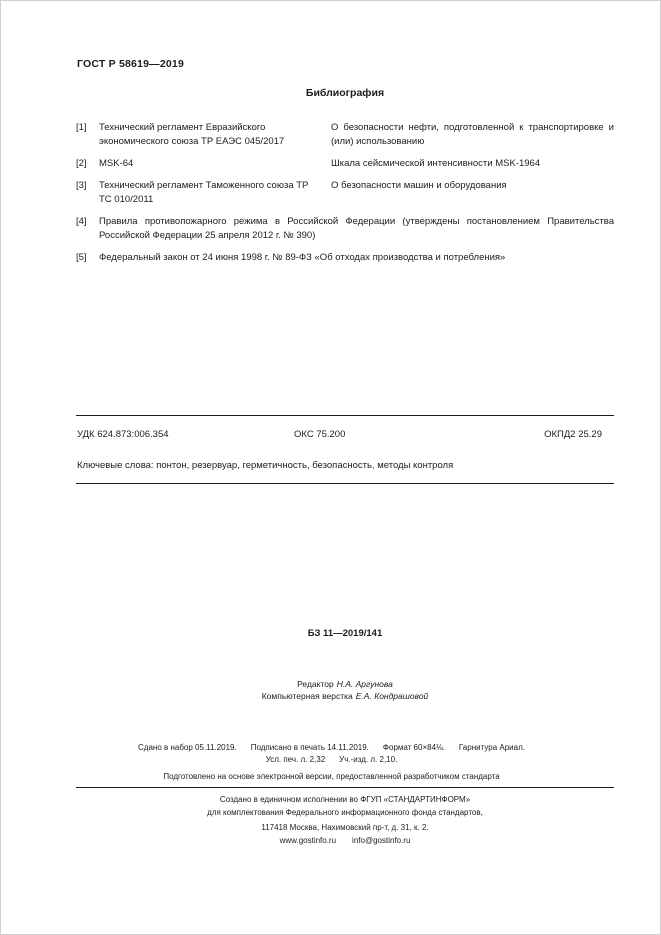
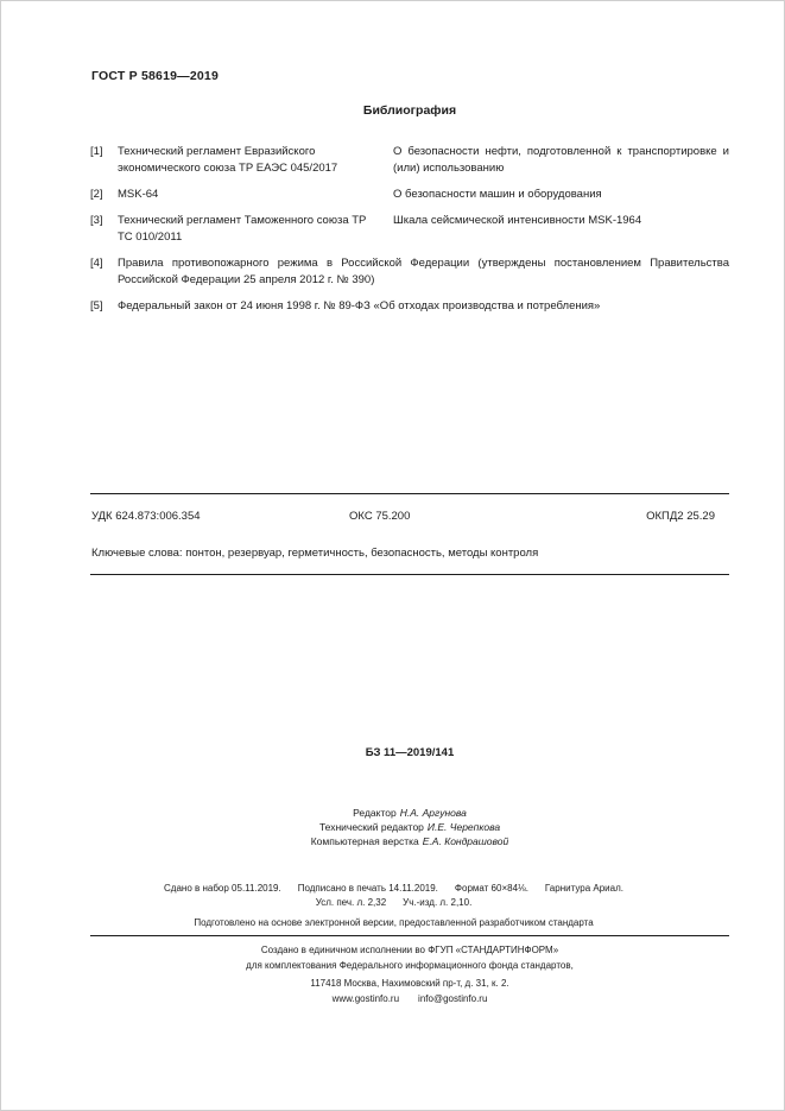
  ГОСТ Р 58619—2019
  Библиография
  [1]
  Технический регламент Евразийского экономического союза ТР ЕАЭС 045/2017
  О безопасности нефти, подготовленной к транспортировке и (или) использованию
  [2]
  MSK-64
- Шкала сейсмической интенсивности MSK-1964
+ О безопасности машин и оборудования
  [3]
  Технический регламент Таможенного союза ТР ТС 010/2011
- О безопасности машин и оборудования
+ Шкала сейсмической интенсивности MSK-1964
  [4]
  Правила противопожарного режима в Российской Федерации (утверждены постановлением Правительства Российской Федерации 25 апреля 2012 г. № 390)
  [5]
  Федеральный закон от 24 июня 1998 г. № 89-ФЗ «Об отходах производства и потребления»
  УДК 624.873:006.354
  ОКС 75.200
  ОКПД2 25.29
  Ключевые слова: понтон, резервуар, герметичность, безопасность, методы контроля
  БЗ 11—2019/141
  Редактор Н.А. Аргунова
+ Технический редактор И.Е. Черепкова
  Компьютерная верстка Е.А. Кондрашовой
  Сдано в набор 05.11.2019. Подписано в печать 14.11.2019. Формат 60×84⅛. Гарнитура Ариал.
  Усл. печ. л. 2,32 Уч.-изд. л. 2,10.
  Подготовлено на основе электронной версии, предоставленной разработчиком стандарта
  Создано в единичном исполнении во ФГУП «СТАНДАРТИНФОРМ»
  для комплектования Федерального информационного фонда стандартов,
  117418 Москва, Нахимовский пр-т, д. 31, к. 2.
  www.gostinfo.ru info@gostinfo.ru
